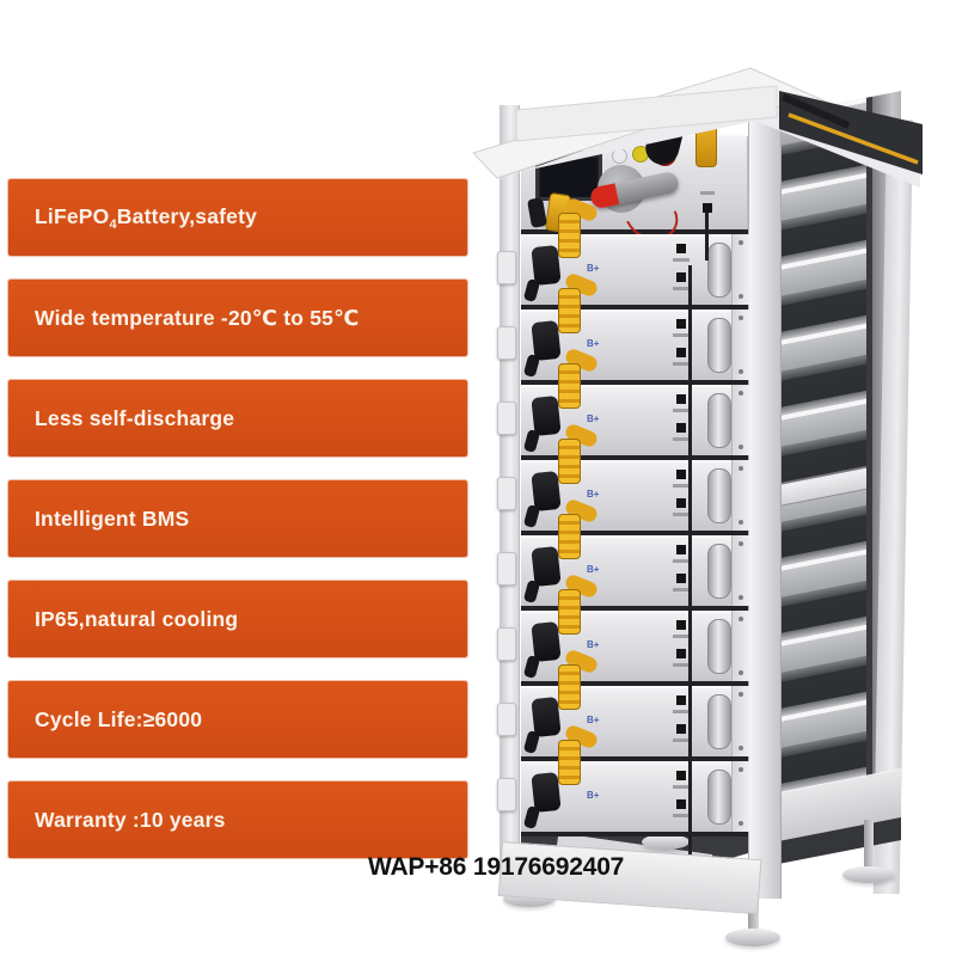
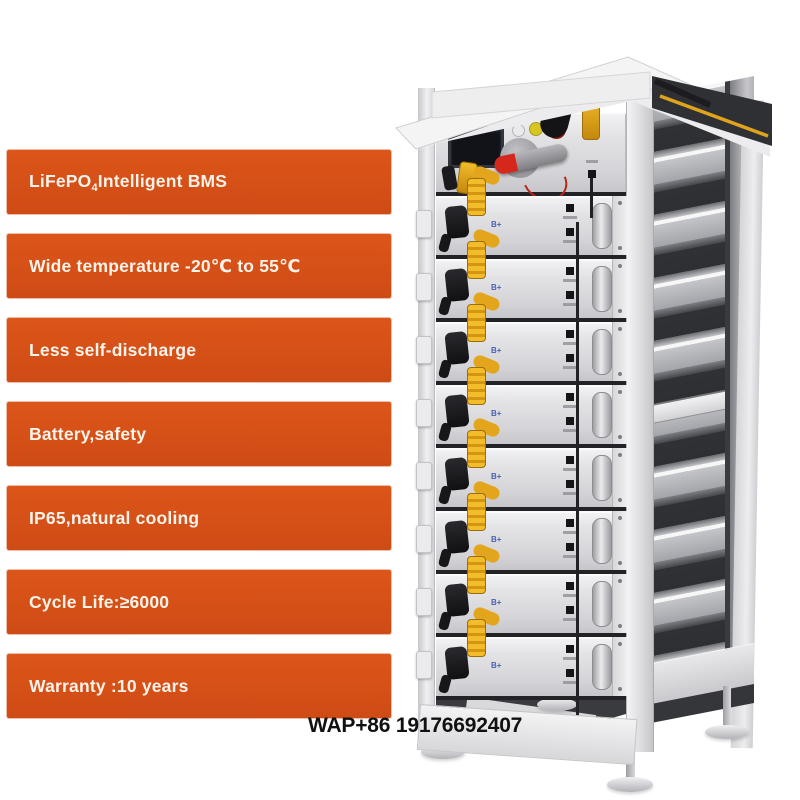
- LiFePO4Battery,safety
+ LiFePO4Intelligent BMS
  Wide temperature -20℃ to 55℃
  Less self-discharge
- Intelligent BMS
+ Battery,safety
  IP65,natural cooling
  Cycle Life:≥6000
  Warranty :10 years
  B+
  B+
  B+
  B+
  B+
  B+
  B+
  B+
  WAP+86 19176692407
